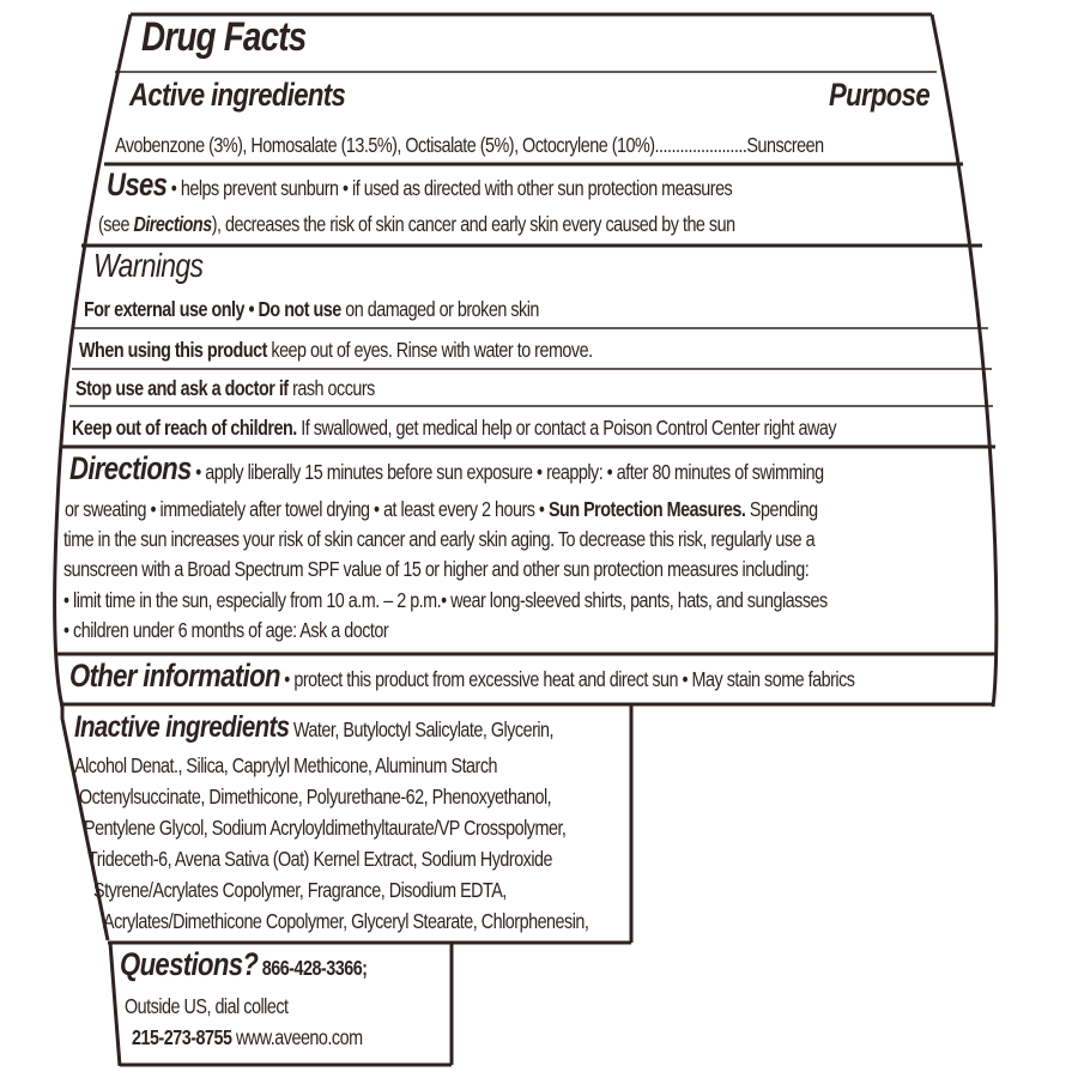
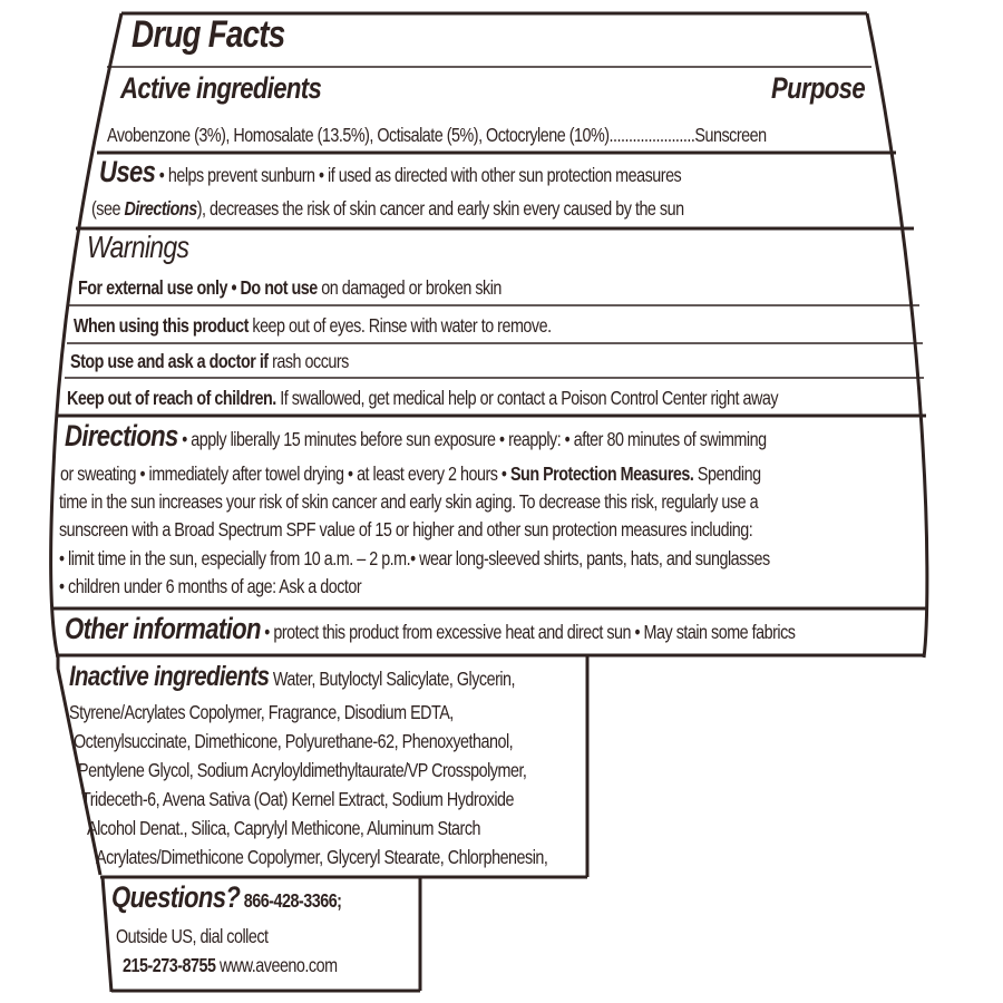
  Drug Facts
  Active ingredients
  Purpose
  Avobenzone (3%), Homosalate (13.5%), Octisalate (5%), Octocrylene (10%)......................Sunscreen
  Uses • helps prevent sunburn • if used as directed with other sun protection measures
  (see Directions), decreases the risk of skin cancer and early skin every caused by the sun
  Warnings
  For external use only • Do not use on damaged or broken skin
  When using this product keep out of eyes. Rinse with water to remove.
  Stop use and ask a doctor if rash occurs
  Keep out of reach of children. If swallowed, get medical help or contact a Poison Control Center right away
  Directions • apply liberally 15 minutes before sun exposure • reapply: • after 80 minutes of swimming
  or sweating • immediately after towel drying • at least every 2 hours • Sun Protection Measures. Spending
  time in the sun increases your risk of skin cancer and early skin aging. To decrease this risk, regularly use a
  sunscreen with a Broad Spectrum SPF value of 15 or higher and other sun protection measures including:
  • limit time in the sun, especially from 10 a.m. – 2 p.m.• wear long-sleeved shirts, pants, hats, and sunglasses
  • children under 6 months of age: Ask a doctor
  Other information • protect this product from excessive heat and direct sun • May stain some fabrics
  Inactive ingredients Water, Butyloctyl Salicylate, Glycerin,
- Alcohol Denat., Silica, Caprylyl Methicone, Aluminum Starch
+ Styrene/Acrylates Copolymer, Fragrance, Disodium EDTA,
  Octenylsuccinate, Dimethicone, Polyurethane-62, Phenoxyethanol,
  Pentylene Glycol, Sodium Acryloyldimethyltaurate/VP Crosspolymer,
  Trideceth-6, Avena Sativa (Oat) Kernel Extract, Sodium Hydroxide
- Styrene/Acrylates Copolymer, Fragrance, Disodium EDTA,
+ Alcohol Denat., Silica, Caprylyl Methicone, Aluminum Starch
  Acrylates/Dimethicone Copolymer, Glyceryl Stearate, Chlorphenesin,
  Questions? 866-428-3366;
  Outside US, dial collect
  215-273-8755 www.aveeno.com
